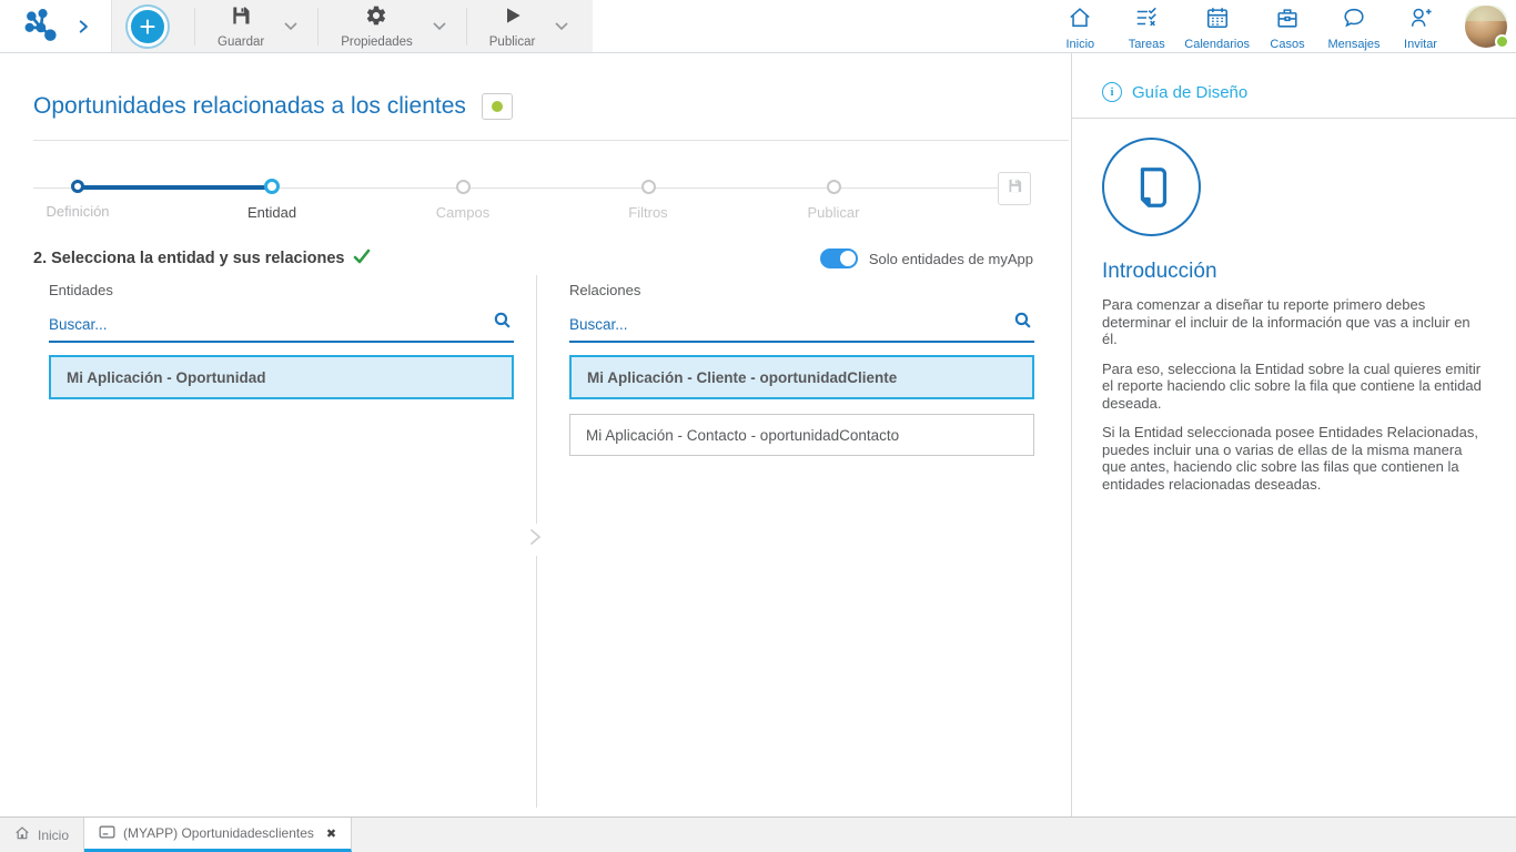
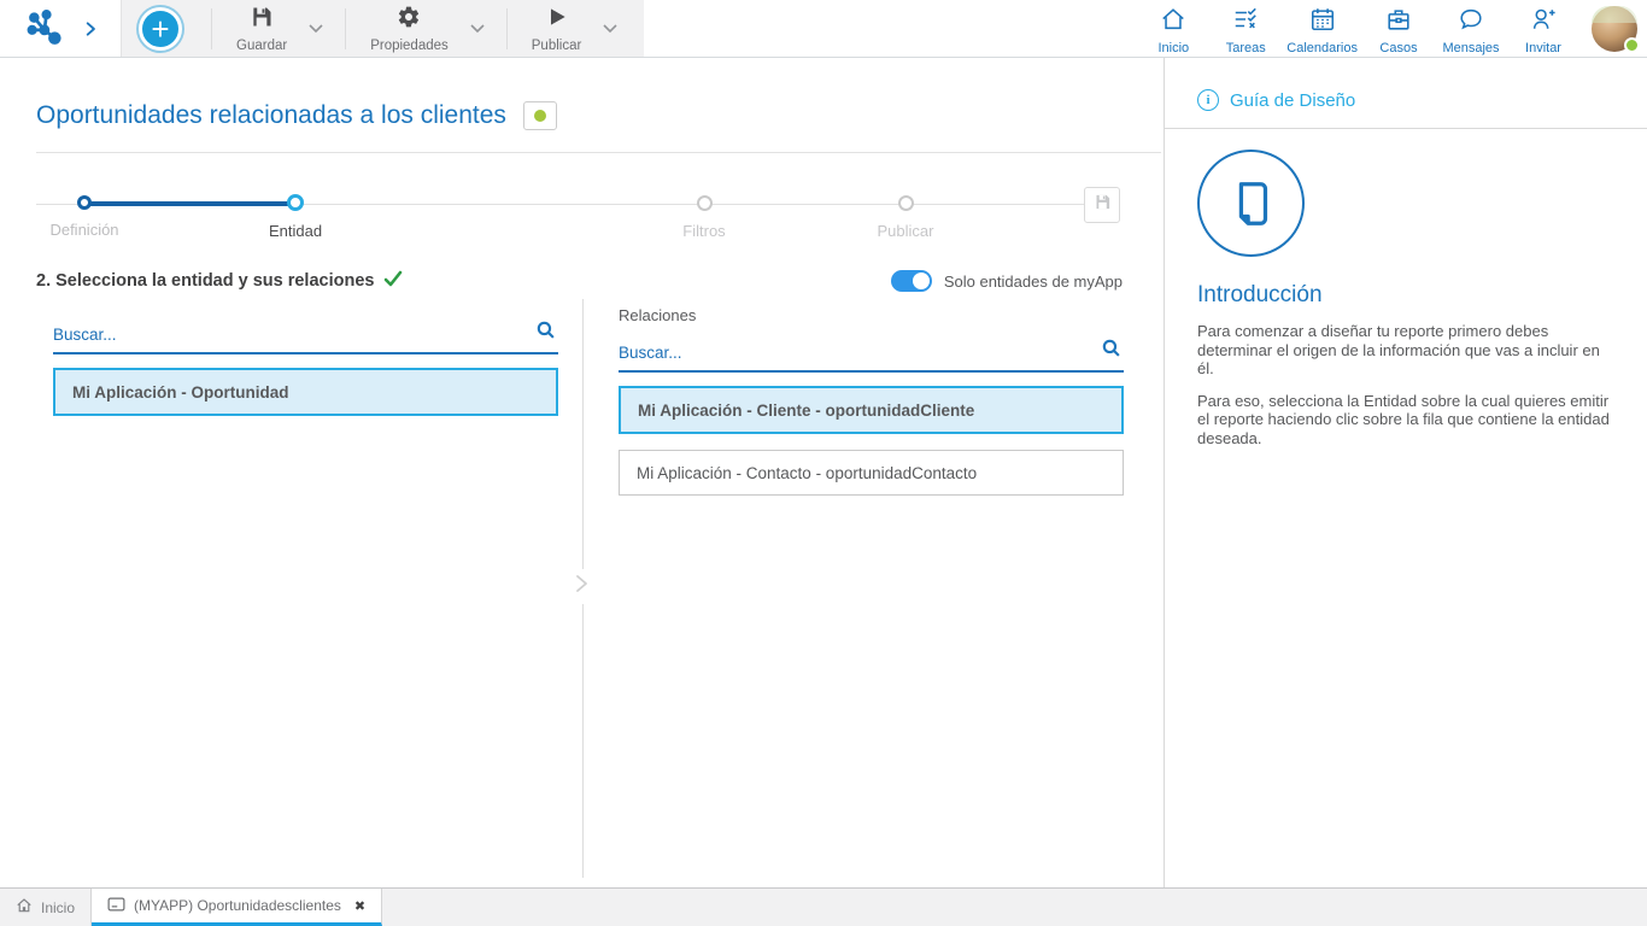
  +
  Guardar
  Propiedades
  Publicar
  Inicio
  Tareas
  Calendarios
  Casos
  Mensajes
  Invitar
  Oportunidades relacionadas a los clientes
  Definición
  Entidad
- Campos
  Filtros
  Publicar
  2. Selecciona la entidad y sus relaciones
  Solo entidades de myApp
- Entidades
  Buscar...
  Mi Aplicación - Oportunidad
  Relaciones
  Buscar...
  Mi Aplicación - Cliente - oportunidadCliente
  Mi Aplicación - Contacto - oportunidadContacto
  i
  Guía de Diseño
  Introducción
- Para comenzar a diseñar tu reporte primero debes determinar el incluir de la información que vas a incluir en él.
+ Para comenzar a diseñar tu reporte primero debes determinar el origen de la información que vas a incluir en él.
  Para eso, selecciona la Entidad sobre la cual quieres emitir el reporte haciendo clic sobre la fila que contiene la entidad deseada.
- Si la Entidad seleccionada posee Entidades Relacionadas, puedes incluir una o varias de ellas de la misma manera que antes, haciendo clic sobre las filas que contienen la entidades relacionadas deseadas.
  Inicio
  (MYAPP) Oportunidadesclientes
  ✖
